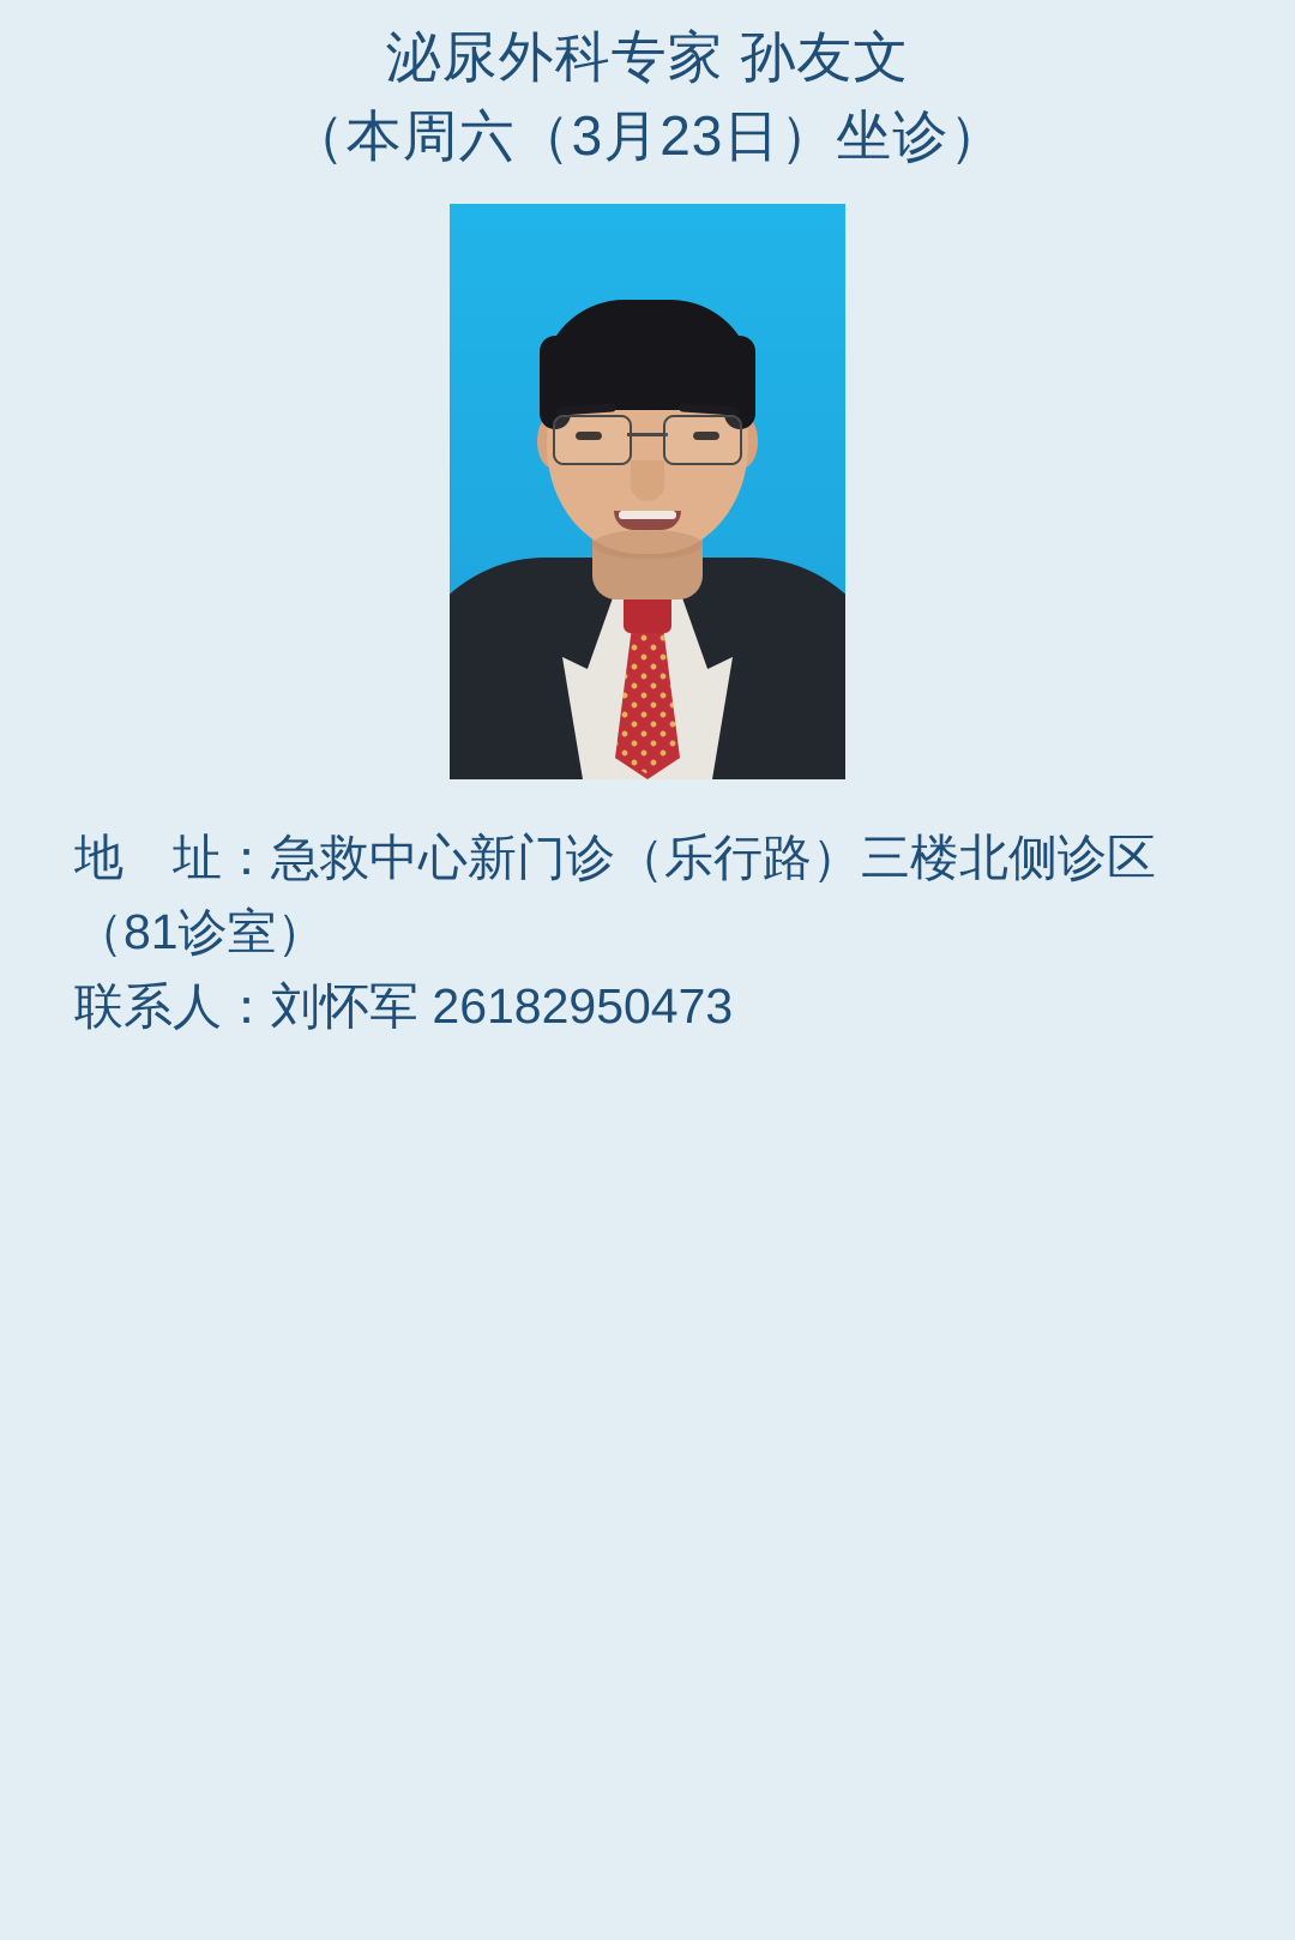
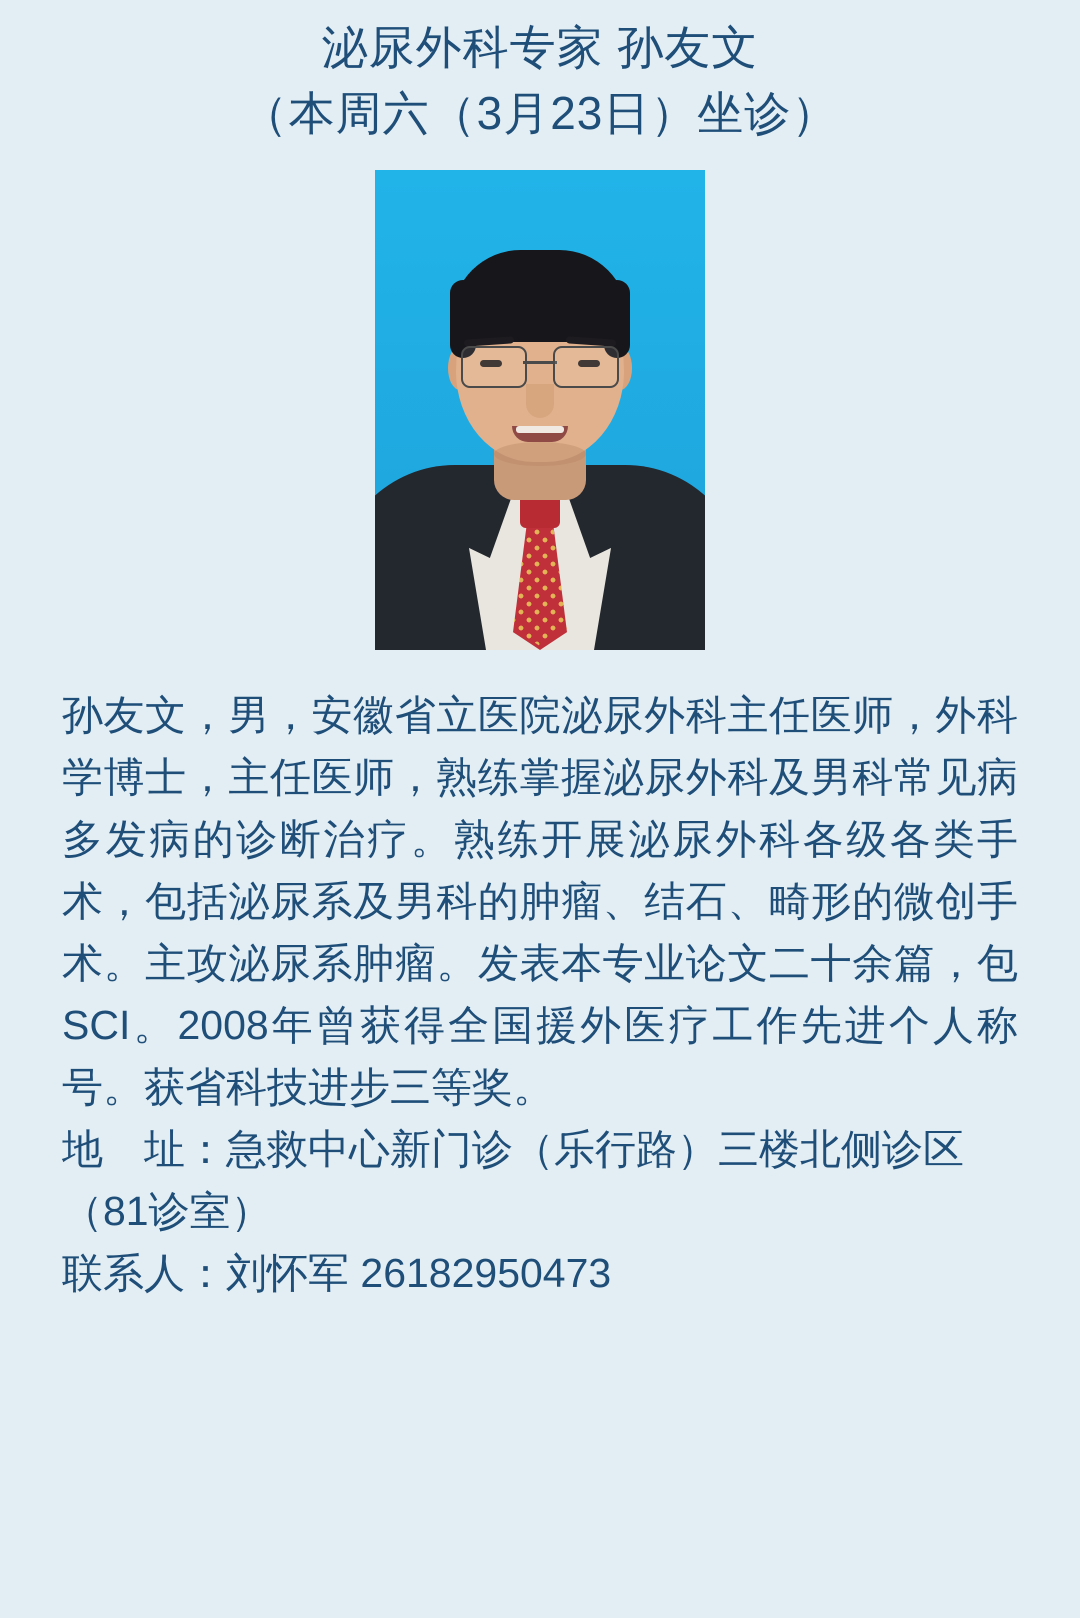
  泌尿外科专家 孙友文
  （本周六（3月23日）坐诊）
+ 孙友文，男，安徽省立医院泌尿外科主任医师，外科学博士，主任医师，熟练掌握泌尿外科及男科常见病多发病的诊断治疗。熟练开展泌尿外科各级各类手术，包括泌尿系及男科的肿瘤、结石、畸形的微创手术。主攻泌尿系肿瘤。发表本专业论文二十余篇，包SCI。2008年曾获得全国援外医疗工作先进个人称号。获省科技进步三等奖。
  地 址：急救中心新门诊（乐行路）三楼北侧诊区（81诊室）
  联系人：刘怀军 26182950473
